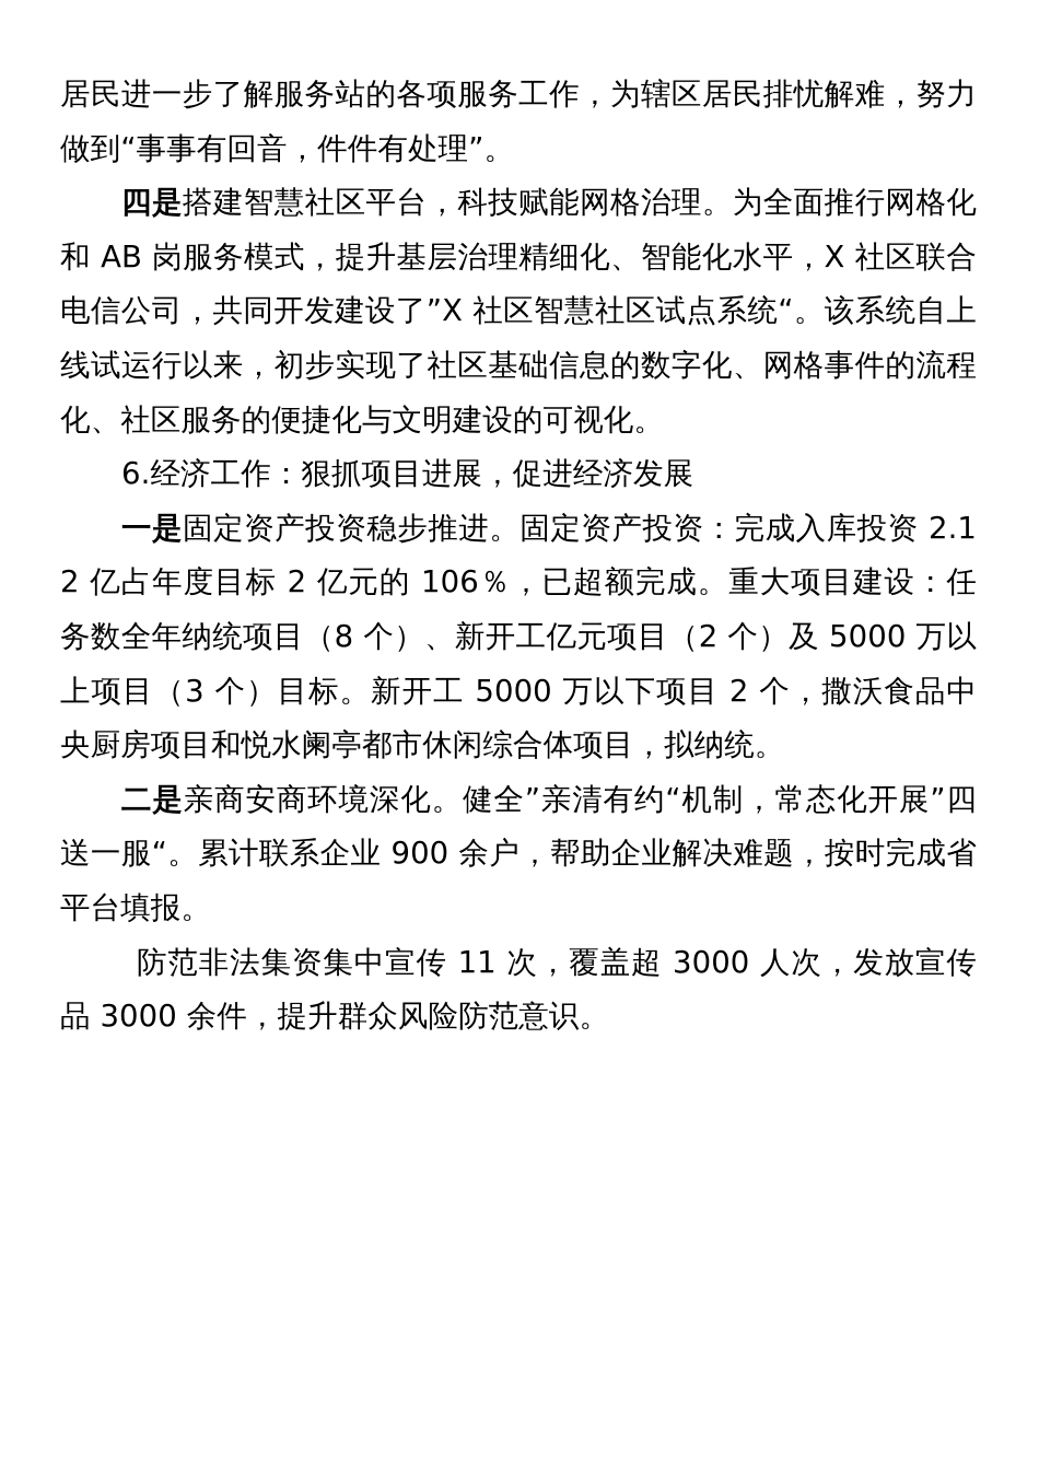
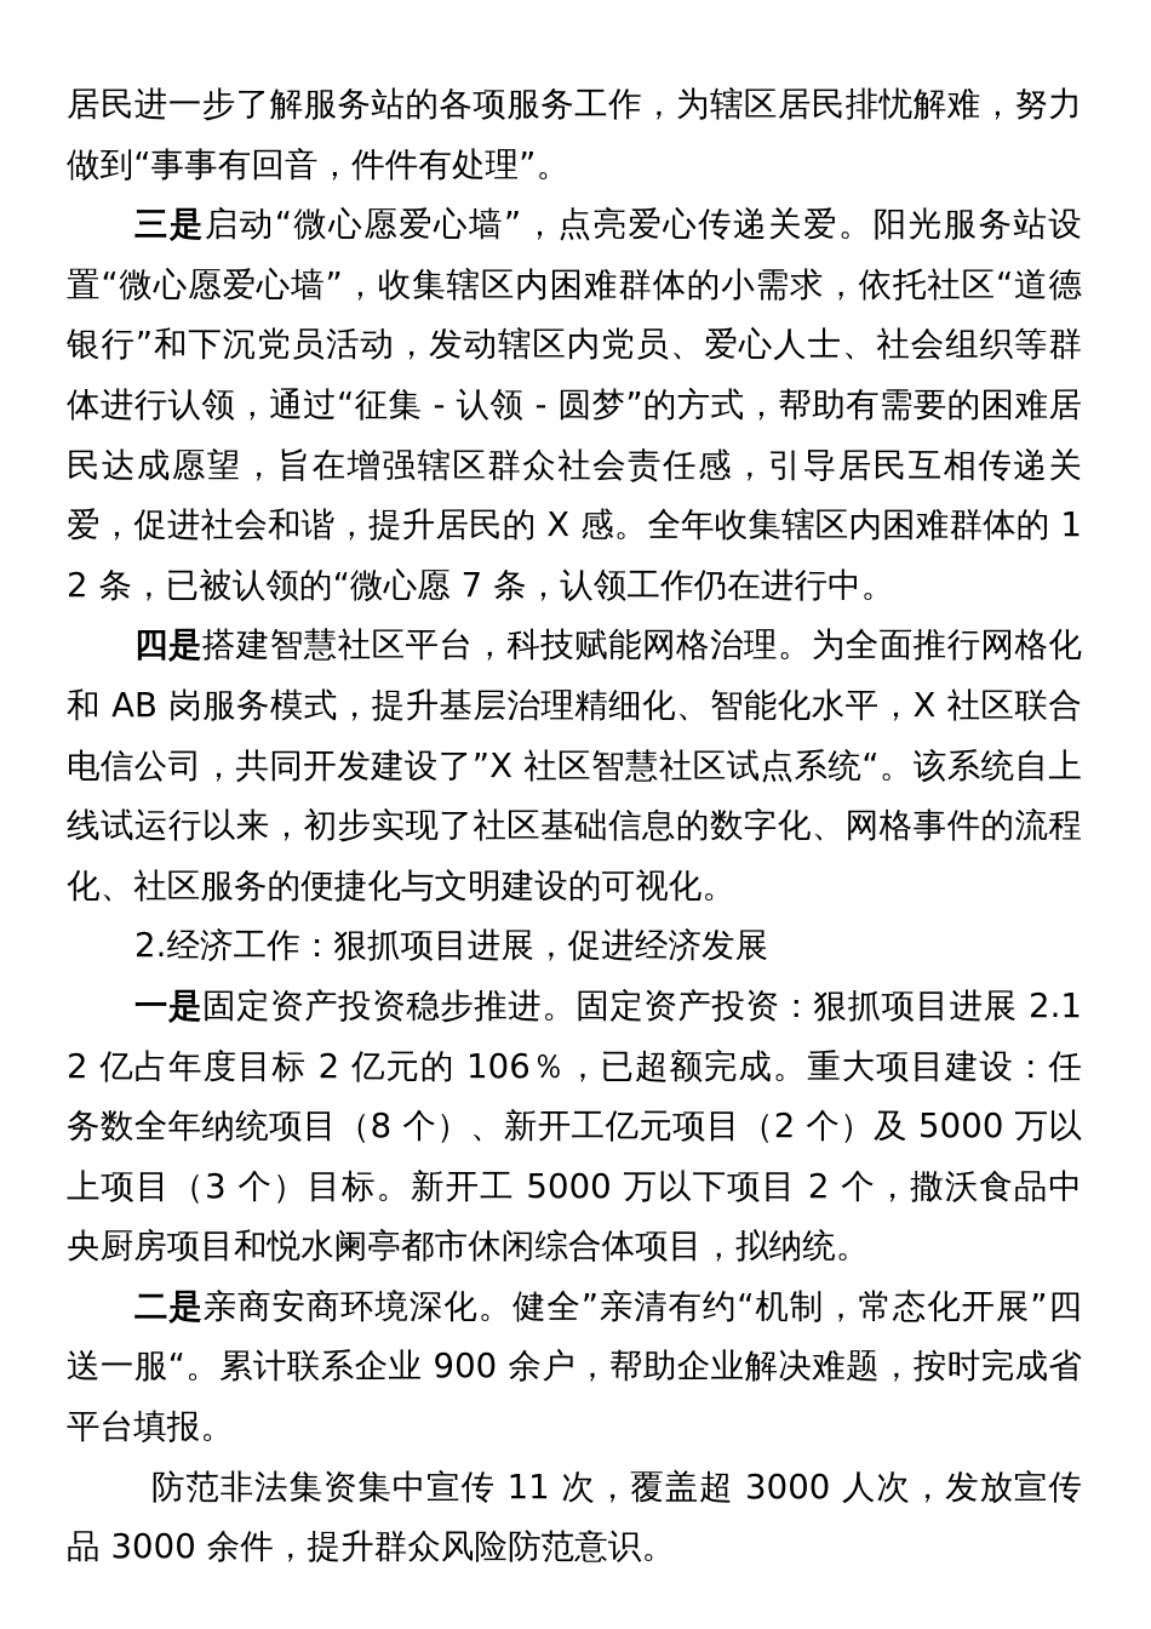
  居民进一步了解服务站的各项服务工作，为辖区居民排忧解难，努力做到“事事有回音，件件有处理”。
+ 三是启动“微心愿爱心墙”，点亮爱心传递关爱。阳光服务站设置“微心愿爱心墙”，收集辖区内困难群体的小需求，依托社区“道德银行”和下沉党员活动，发动辖区内党员、爱心人士、社会组织等群体进行认领，通过“征集 - 认领 - 圆梦”的方式，帮助有需要的困难居民达成愿望，旨在增强辖区群众社会责任感，引导居民互相传递关爱，促进社会和谐，提升居民的 X 感。全年收集辖区内困难群体的 12 条，已被认领的“微心愿 7 条，认领工作仍在进行中。
  四是搭建智慧社区平台，科技赋能网格治理。为全面推行网格化和 AB 岗服务模式，提升基层治理精细化、智能化水平，X 社区联合电信公司，共同开发建设了”X 社区智慧社区试点系统“。该系统自上线试运行以来，初步实现了社区基础信息的数字化、网格事件的流程化、社区服务的便捷化与文明建设的可视化。
- 6.经济工作：狠抓项目进展，促进经济发展
+ 2.经济工作：狠抓项目进展，促进经济发展
- 一是固定资产投资稳步推进。固定资产投资：完成入库投资 2.12 亿占年度目标 2 亿元的 106％，已超额完成。重大项目建设：任务数全年纳统项目（8 个）、新开工亿元项目（2 个）及 5000 万以上项目（3 个）目标。新开工 5000 万以下项目 2 个，撒沃食品中央厨房项目和悦水阑亭都市休闲综合体项目，拟纳统。
+ 一是固定资产投资稳步推进。固定资产投资：狠抓项目进展 2.12 亿占年度目标 2 亿元的 106％，已超额完成。重大项目建设：任务数全年纳统项目（8 个）、新开工亿元项目（2 个）及 5000 万以上项目（3 个）目标。新开工 5000 万以下项目 2 个，撒沃食品中央厨房项目和悦水阑亭都市休闲综合体项目，拟纳统。
  二是亲商安商环境深化。健全”亲清有约“机制，常态化开展”四送一服“。累计联系企业 900 余户，帮助企业解决难题，按时完成省平台填报。
  防范非法集资集中宣传 11 次，覆盖超 3000 人次，发放宣传品 3000 余件，提升群众风险防范意识。
